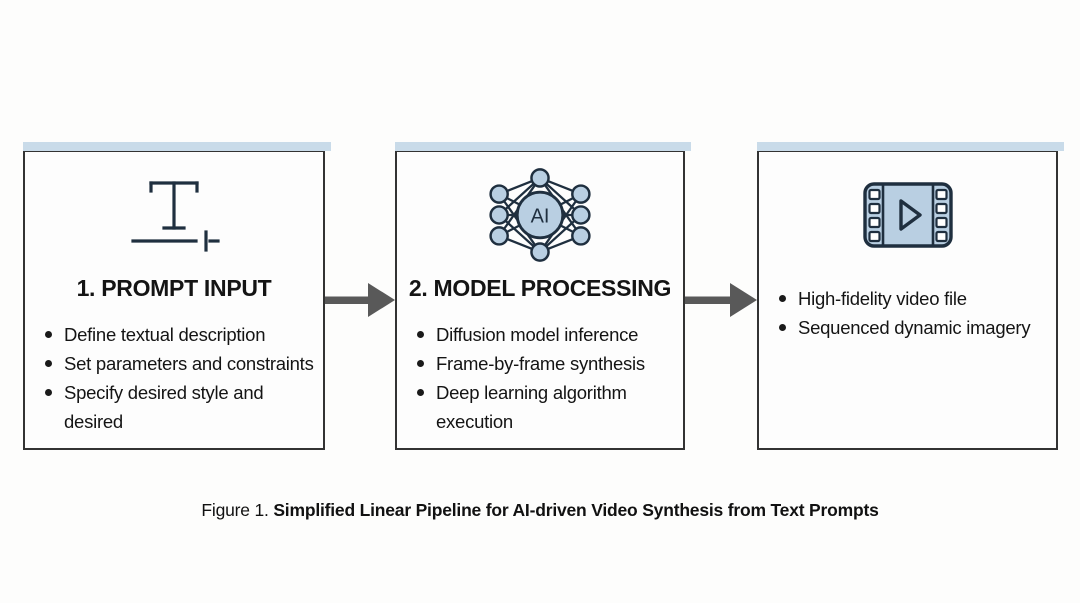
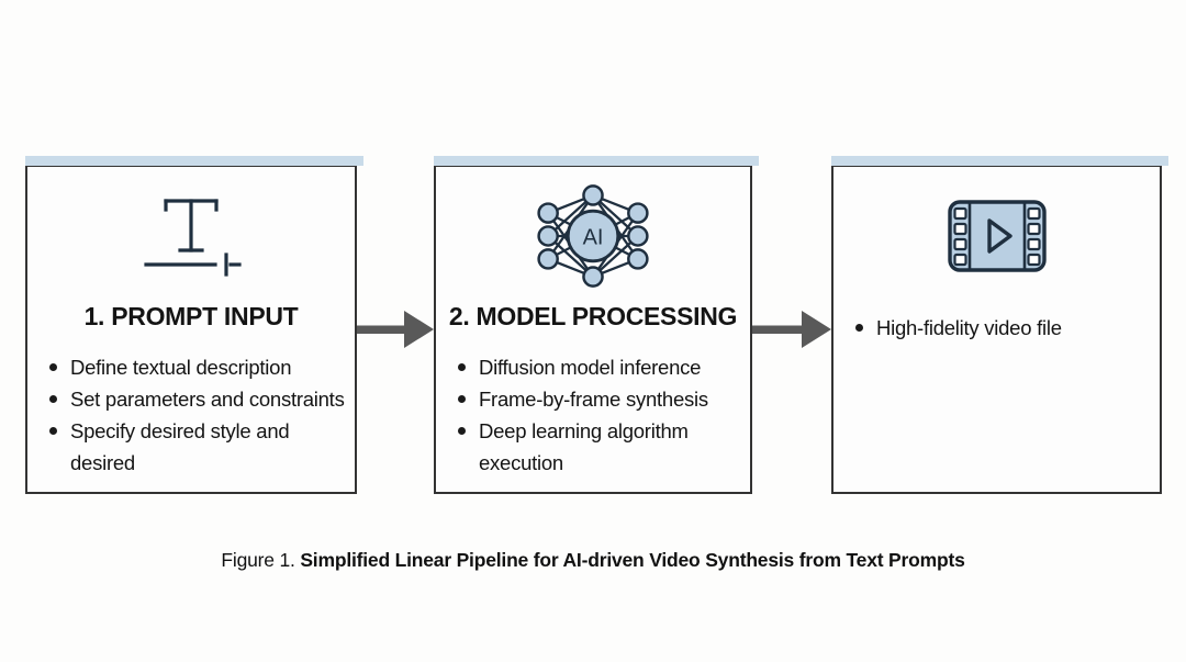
  1. PROMPT INPUT
  Define textual description
  Set parameters and constraints
  Specify desired style and desired
  AI
  2. MODEL PROCESSING
  Diffusion model inference
  Frame-by-frame synthesis
  Deep learning algorithm execution
  High-fidelity video file
- Sequenced dynamic imagery
  Figure 1. Simplified Linear Pipeline for AI-driven Video Synthesis from Text Prompts
